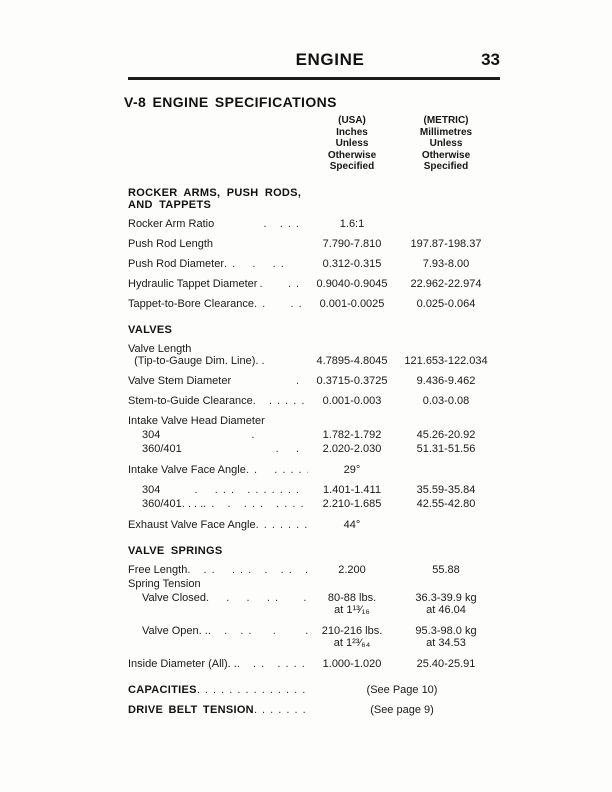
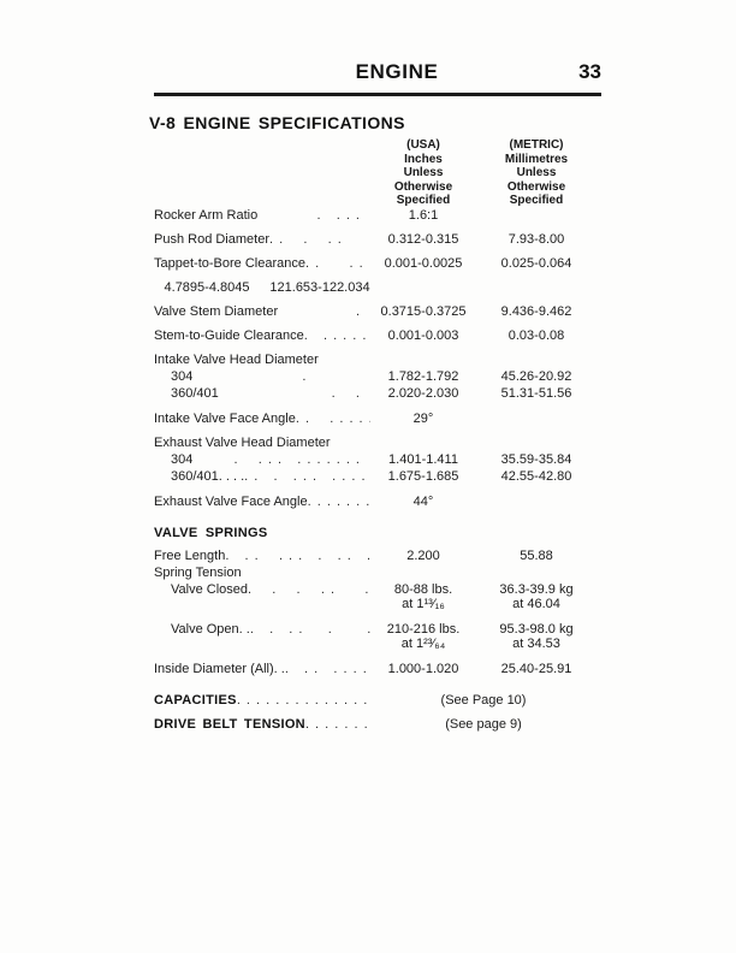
  ENGINE
  33
  V-8 ENGINE SPECIFICATIONS
  (USA)
  Inches
  Unless
  Otherwise
  Specified
  (METRIC)
  Millimetres
  Unless
  Otherwise
  Specified
- ROCKER ARMS, PUSH RODS,
- AND TAPPETS
  Rocker Arm Ratio
  . . . .
  1.6:1
- Push Rod Length
- 7.790-7.810
- 197.87-198.37
  Push Rod Diameter
  . . . . .
  0.312-0.315
  7.93-8.00
- Hydraulic Tappet Diameter
- . . .
- 0.9040-0.9045
- 22.962-22.974
  Tappet-to-Bore Clearance
  . . . .
  0.001-0.0025
  0.025-0.064
- VALVES
- Valve Length
- (Tip-to-Gauge Dim. Line). .
  4.7895-4.8045
  121.653-122.034
  Valve Stem Diameter
  .
  0.3715-0.3725
  9.436-9.462
  Stem-to-Guide Clearance
  . . . . . .
  0.001-0.003
  0.03-0.08
  Intake Valve Head Diameter
  304
  .
  1.782-1.792
  45.26-20.92
  360/401
  . .
  2.020-2.030
  51.31-51.56
  Intake Valve Face Angle
  . . . . . .
  29°
+ Exhaust Valve Head Diameter
  304
  . . . . . . . . . . .
  1.401-1.411
  35.59-35.84
  360/401. . . .
  . . . . . . . . . .
- 2.210-1.685
+ 1.675-1.685
  42.55-42.80
  Exhaust Valve Face Angle
  . . . . . . .
  44°
  VALVE SPRINGS
  Free Length
  2.200
  55.88
  Spring Tension
  Valve Closed
  80-88 lbs.
  at 1¹³⁄₁₆
  36.3-39.9 kg
  at 46.04
  Valve Open. .
  . . . . . .
  210-216 lbs.
  at 1²³⁄₆₄
  95.3-98.0 kg
  at 34.53
  Inside Diameter (All). .
  . . . . . . .
  1.000-1.020
  25.40-25.91
  CAPACITIES
  (See Page 10)
  DRIVE BELT TENSION
  (See page 9)
